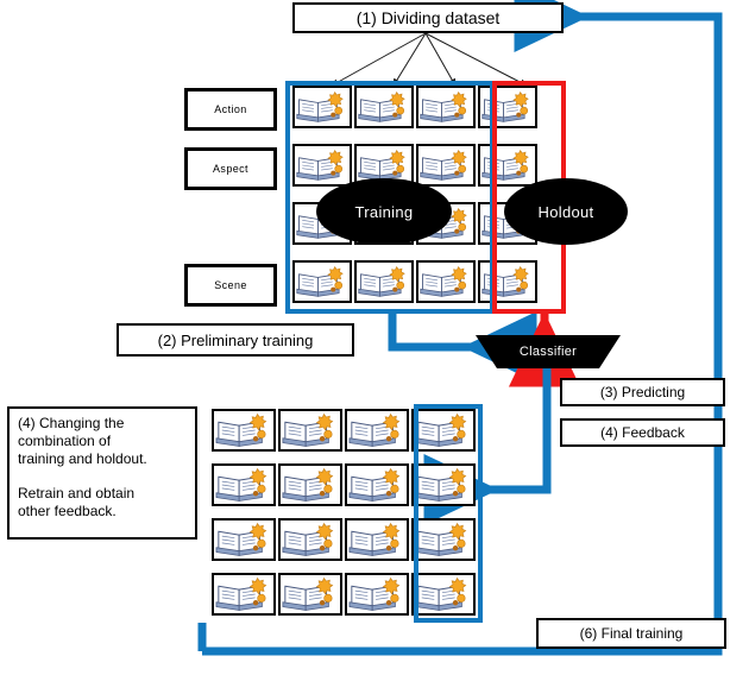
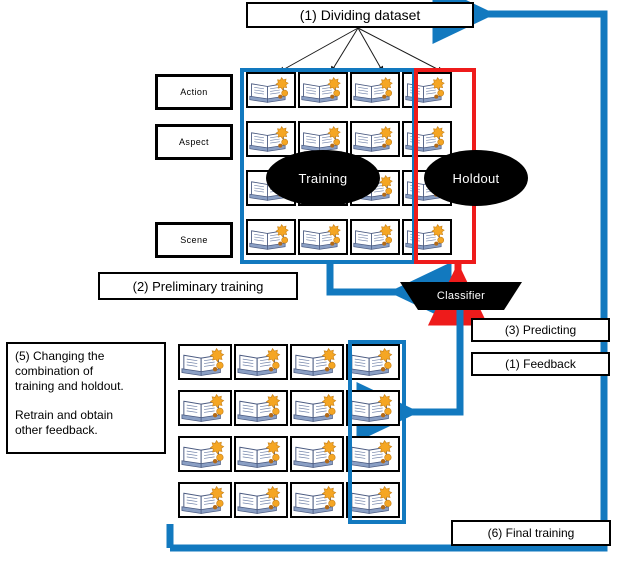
  (1) Dividing dataset
  Action
  Aspect
  Scene
  Training
  Holdout
  Classifier
  (2) Preliminary training
  (3) Predicting
- (4) Feedback
+ (1) Feedback
- (4) Changing the
+ (5) Changing the
  combination of
  training and holdout.
  Retrain and obtain
  other feedback.
  (6) Final training
